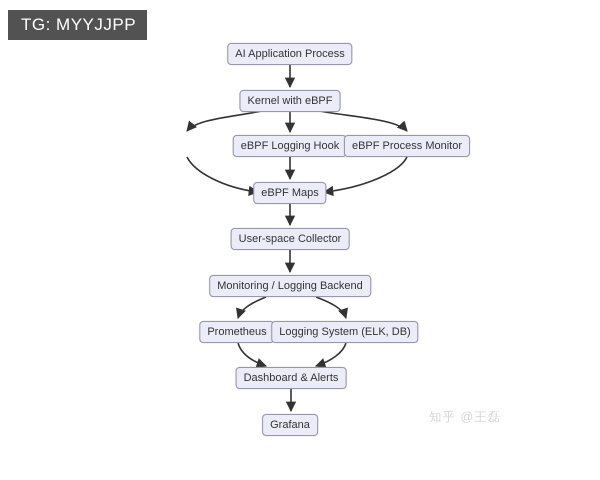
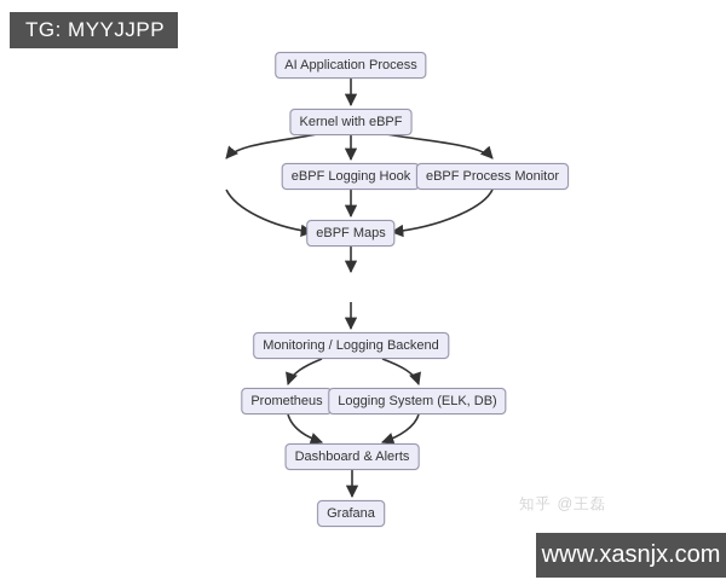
  AI Application Process
  Kernel with eBPF
  eBPF Logging Hook
  eBPF Process Monitor
  eBPF Maps
- User-space Collector
  Monitoring / Logging Backend
  Prometheus
  Logging System (ELK, DB)
  Dashboard & Alerts
  Grafana
  知乎 @王磊
  TG: MYYJJPP
+ www.xasnjx.com
